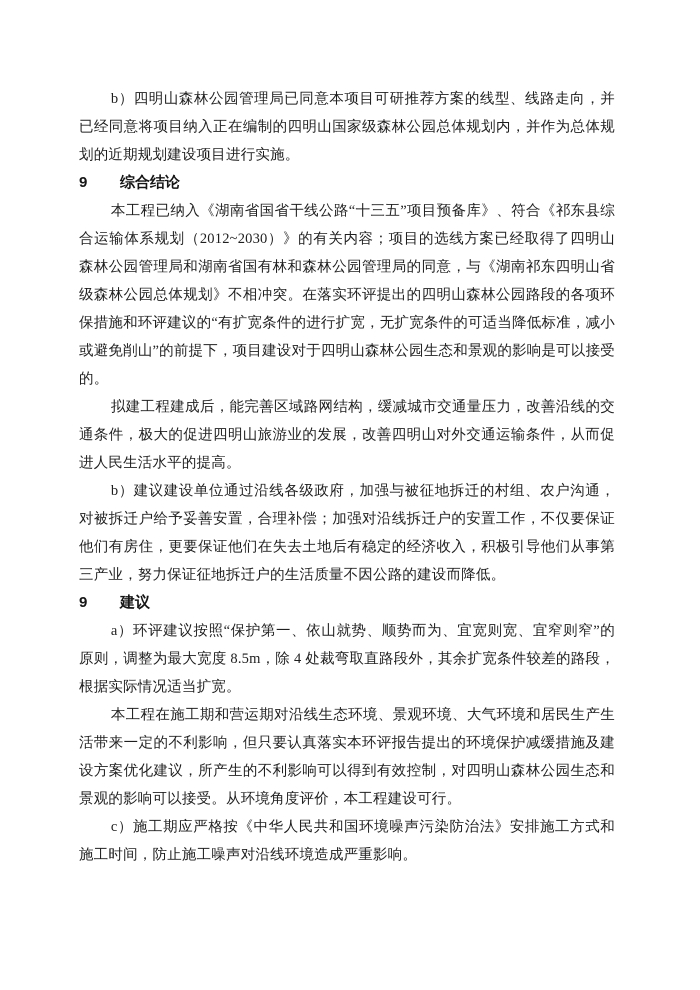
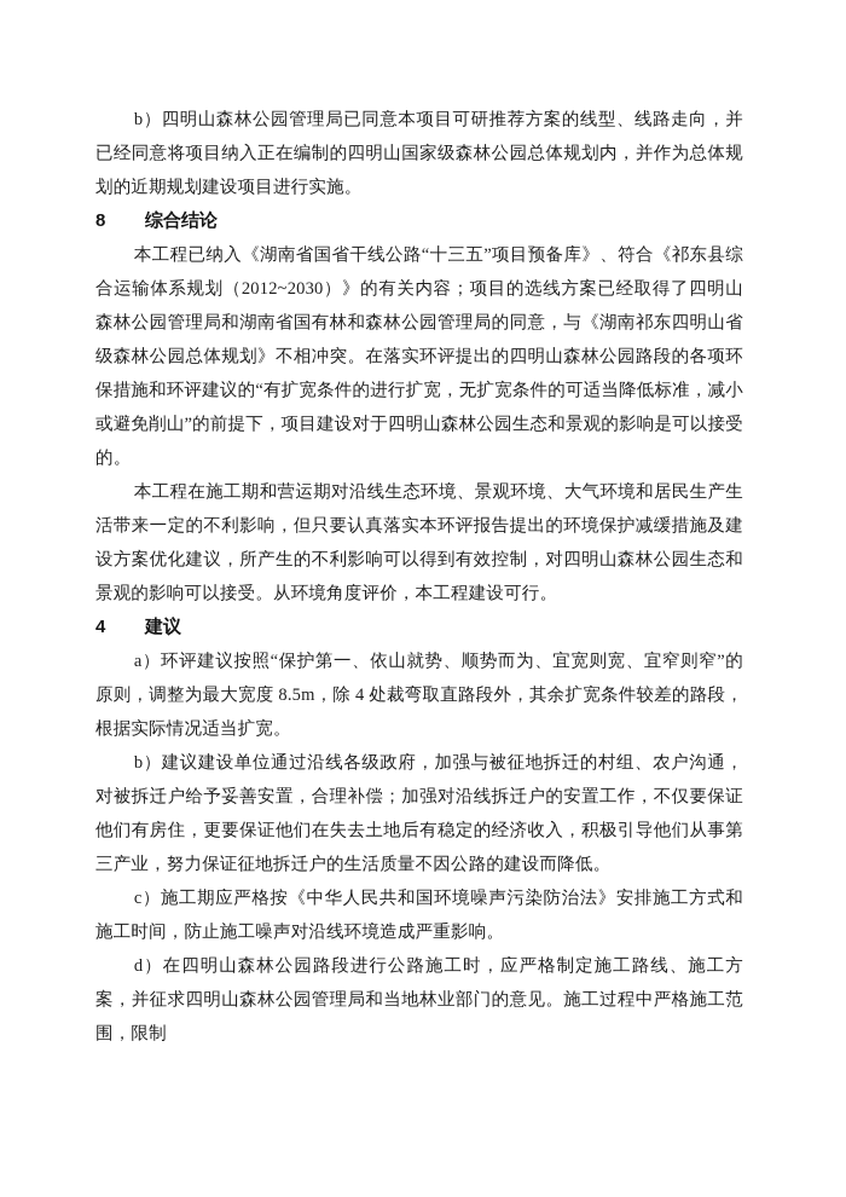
  b）四明山森林公园管理局已同意本项目可研推荐方案的线型、线路走向，并已经同意将项目纳入正在编制的四明山国家级森林公园总体规划内，并作为总体规划的近期规划建设项目进行实施。
- 9 综合结论
+ 8 综合结论
  本工程已纳入《湖南省国省干线公路“十三五”项目预备库》、符合《祁东县综合运输体系规划（2012~2030）》的有关内容；项目的选线方案已经取得了四明山森林公园管理局和湖南省国有林和森林公园管理局的同意，与《湖南祁东四明山省级森林公园总体规划》不相冲突。在落实环评提出的四明山森林公园路段的各项环保措施和环评建议的“有扩宽条件的进行扩宽，无扩宽条件的可适当降低标准，减小或避免削山”的前提下，项目建设对于四明山森林公园生态和景观的影响是可以接受的。
- 拟建工程建成后，能完善区域路网结构，缓减城市交通量压力，改善沿线的交通条件，极大的促进四明山旅游业的发展，改善四明山对外交通运输条件，从而促进人民生活水平的提高。
- b）建议建设单位通过沿线各级政府，加强与被征地拆迁的村组、农户沟通，对被拆迁户给予妥善安置，合理补偿；加强对沿线拆迁户的安置工作，不仅要保证他们有房住，更要保证他们在失去土地后有稳定的经济收入，积极引导他们从事第三产业，努力保证征地拆迁户的生活质量不因公路的建设而降低。
+ 本工程在施工期和营运期对沿线生态环境、景观环境、大气环境和居民生产生活带来一定的不利影响，但只要认真落实本环评报告提出的环境保护减缓措施及建设方案优化建议，所产生的不利影响可以得到有效控制，对四明山森林公园生态和景观的影响可以接受。从环境角度评价，本工程建设可行。
- 9 建议
+ 4 建议
  a）环评建议按照“保护第一、依山就势、顺势而为、宜宽则宽、宜窄则窄”的原则，调整为最大宽度 8.5m，除 4 处裁弯取直路段外，其余扩宽条件较差的路段，根据实际情况适当扩宽。
- 本工程在施工期和营运期对沿线生态环境、景观环境、大气环境和居民生产生活带来一定的不利影响，但只要认真落实本环评报告提出的环境保护减缓措施及建设方案优化建议，所产生的不利影响可以得到有效控制，对四明山森林公园生态和景观的影响可以接受。从环境角度评价，本工程建设可行。
+ b）建议建设单位通过沿线各级政府，加强与被征地拆迁的村组、农户沟通，对被拆迁户给予妥善安置，合理补偿；加强对沿线拆迁户的安置工作，不仅要保证他们有房住，更要保证他们在失去土地后有稳定的经济收入，积极引导他们从事第三产业，努力保证征地拆迁户的生活质量不因公路的建设而降低。
  c）施工期应严格按《中华人民共和国环境噪声污染防治法》安排施工方式和施工时间，防止施工噪声对沿线环境造成严重影响。
+ d）在四明山森林公园路段进行公路施工时，应严格制定施工路线、施工方案，并征求四明山森林公园管理局和当地林业部门的意见。施工过程中严格施工范围，限制
